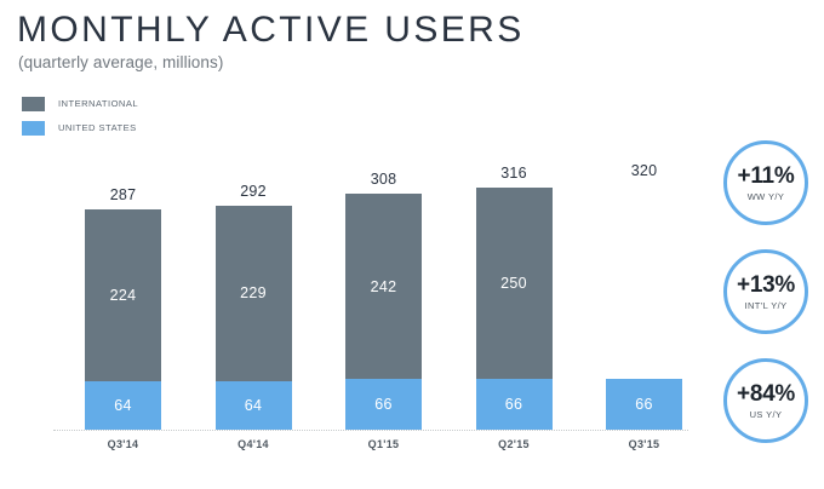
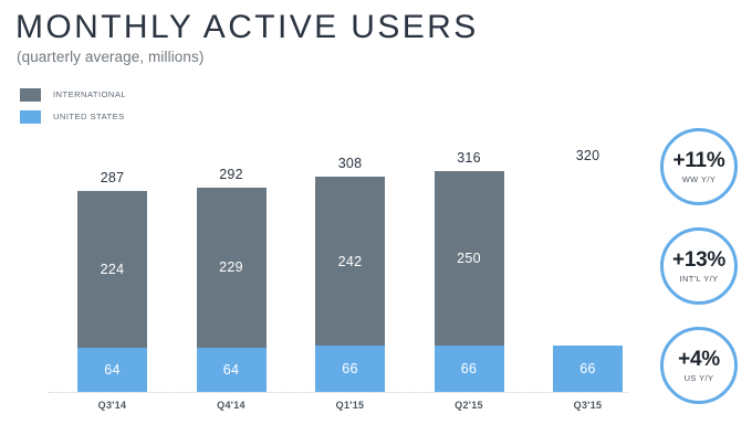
  MONTHLY ACTIVE USERS
  (quarterly average, millions)
  INTERNATIONAL
  UNITED STATES
  224
  64
  287
  Q3'14
  229
  64
  292
  Q4'14
  242
  66
  308
  Q1'15
  250
  66
  316
  Q2'15
  66
  320
  Q3'15
  +11%
  WW Y/Y
  +13%
  INT'L Y/Y
- +84%
+ +4%
  US Y/Y
